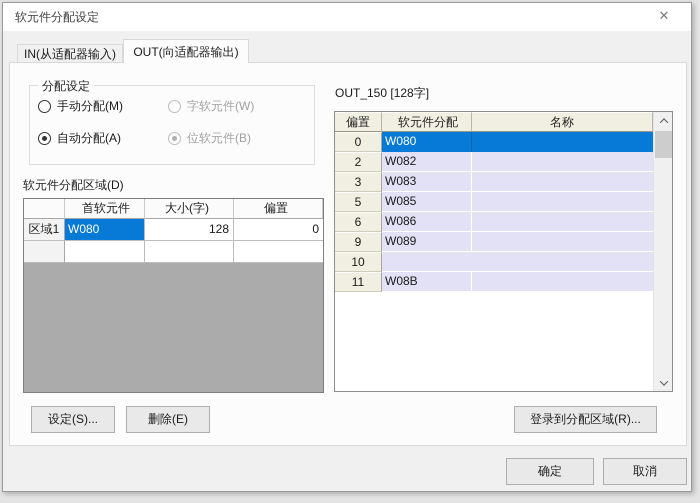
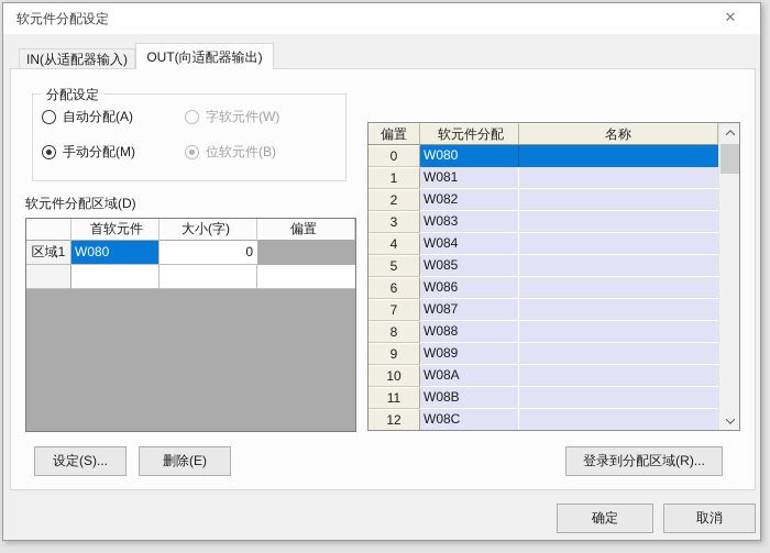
  软元件分配设定
  ✕
  IN(从适配器输入)
  OUT(向适配器输出)
  分配设定
- 手动分配(M)
+ 自动分配(A)
  字软元件(W)
- 自动分配(A)
+ 手动分配(M)
  位软元件(B)
  软元件分配区域(D)
  首软元件
  大小(字)
  偏置
  区域1
  W080
- 128
  0
  设定(S)...
  删除(E)
- OUT_150 [128字]
  偏置
  软元件分配
  名称
  0
  W080
+ 1
+ W081
  2
  W082
  3
  W083
+ 4
+ W084
  5
  W085
  6
  W086
+ 7
+ W087
+ 8
+ W088
  9
  W089
  10
+ W08A
  11
  W08B
+ 12
+ W08C
  登录到分配区域(R)...
  确定
  取消
